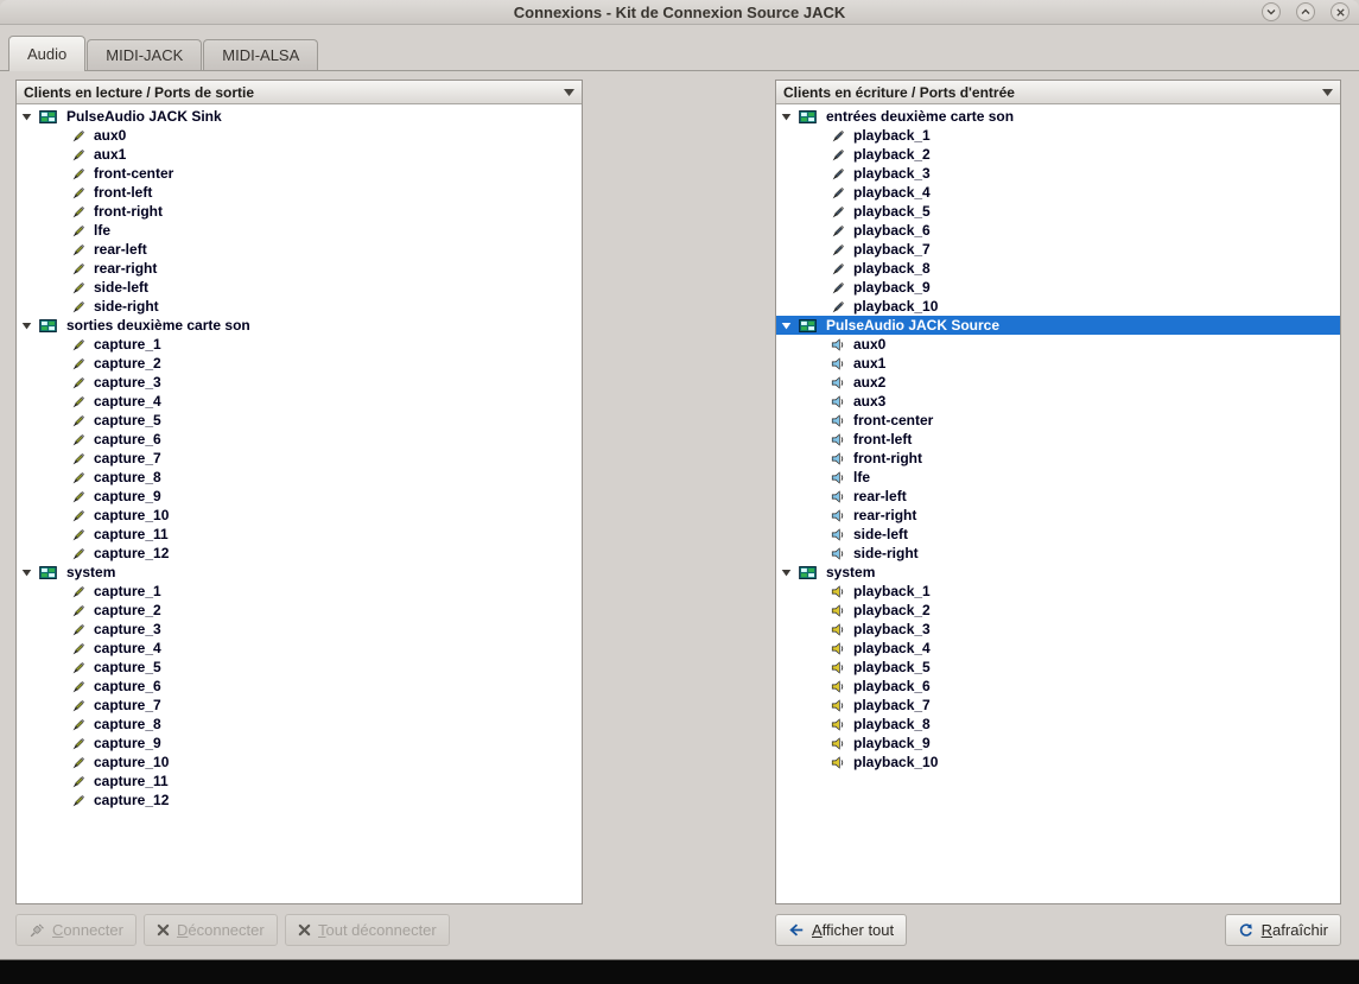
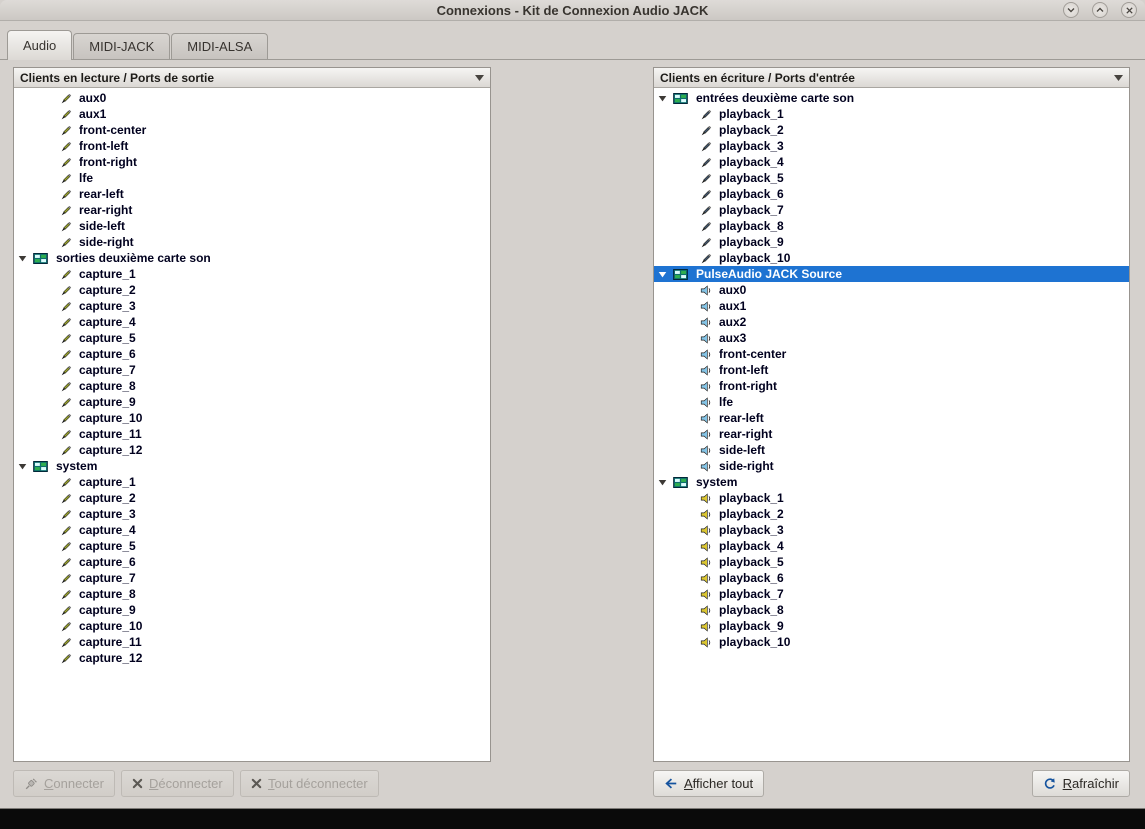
- Connexions - Kit de Connexion Source JACK
+ Connexions - Kit de Connexion Audio JACK
  Audio
  MIDI-JACK
  MIDI-ALSA
  Clients en lecture / Ports de sortie
- PulseAudio JACK Sink
  aux0
  aux1
  front-center
  front-left
  front-right
  lfe
  rear-left
  rear-right
  side-left
  side-right
  sorties deuxième carte son
  capture_1
  capture_2
  capture_3
  capture_4
  capture_5
  capture_6
  capture_7
  capture_8
  capture_9
  capture_10
  capture_11
  capture_12
  system
  capture_1
  capture_2
  capture_3
  capture_4
  capture_5
  capture_6
  capture_7
  capture_8
  capture_9
  capture_10
  capture_11
  capture_12
  Clients en écriture / Ports d'entrée
  entrées deuxième carte son
  playback_1
  playback_2
  playback_3
  playback_4
  playback_5
  playback_6
  playback_7
  playback_8
  playback_9
  playback_10
  PulseAudio JACK Source
  aux0
  aux1
  aux2
  aux3
  front-center
  front-left
  front-right
  lfe
  rear-left
  rear-right
  side-left
  side-right
  system
  playback_1
  playback_2
  playback_3
  playback_4
  playback_5
  playback_6
  playback_7
  playback_8
  playback_9
  playback_10
  Connecter
  Déconnecter
  Tout déconnecter
  Afficher tout
  Rafraîchir
